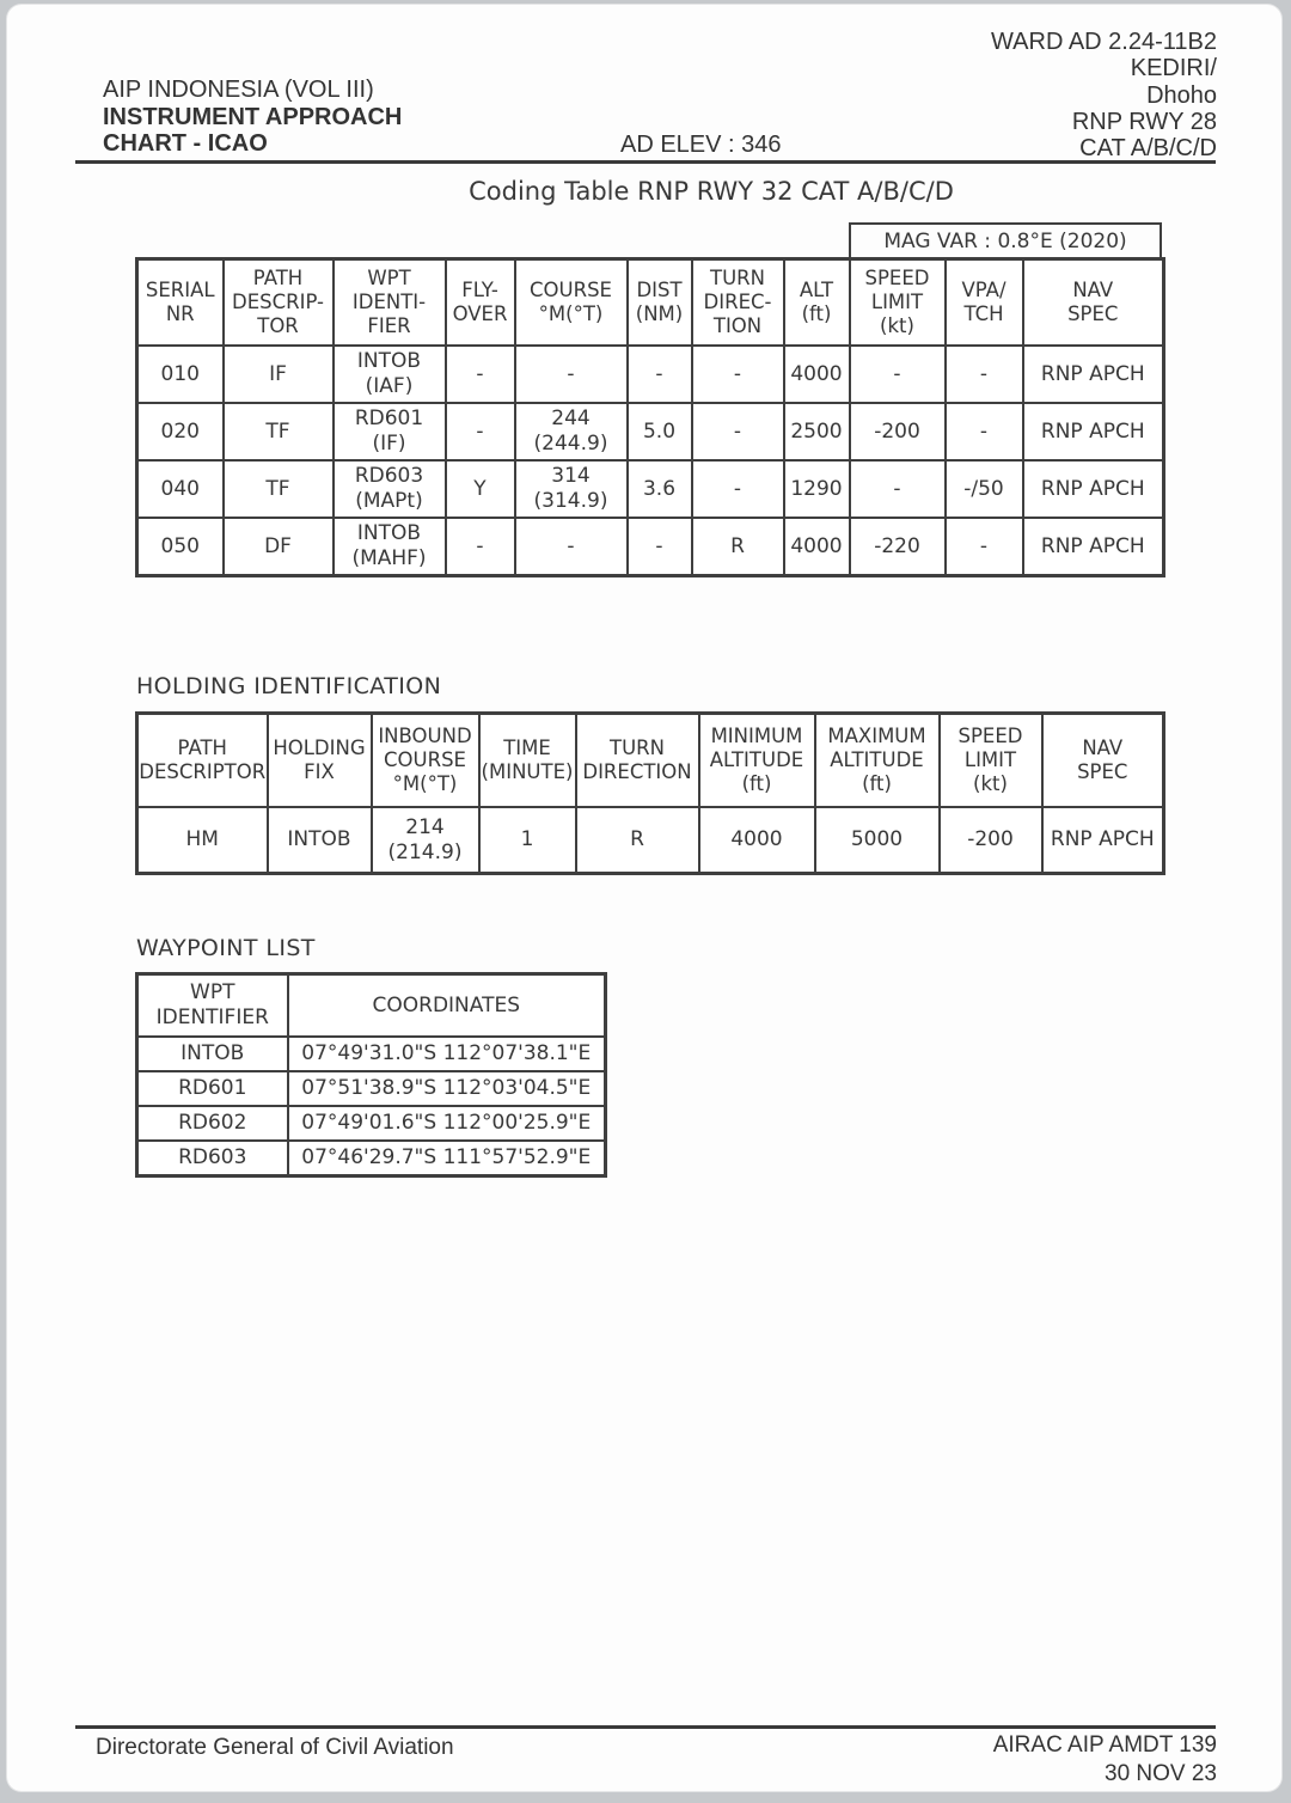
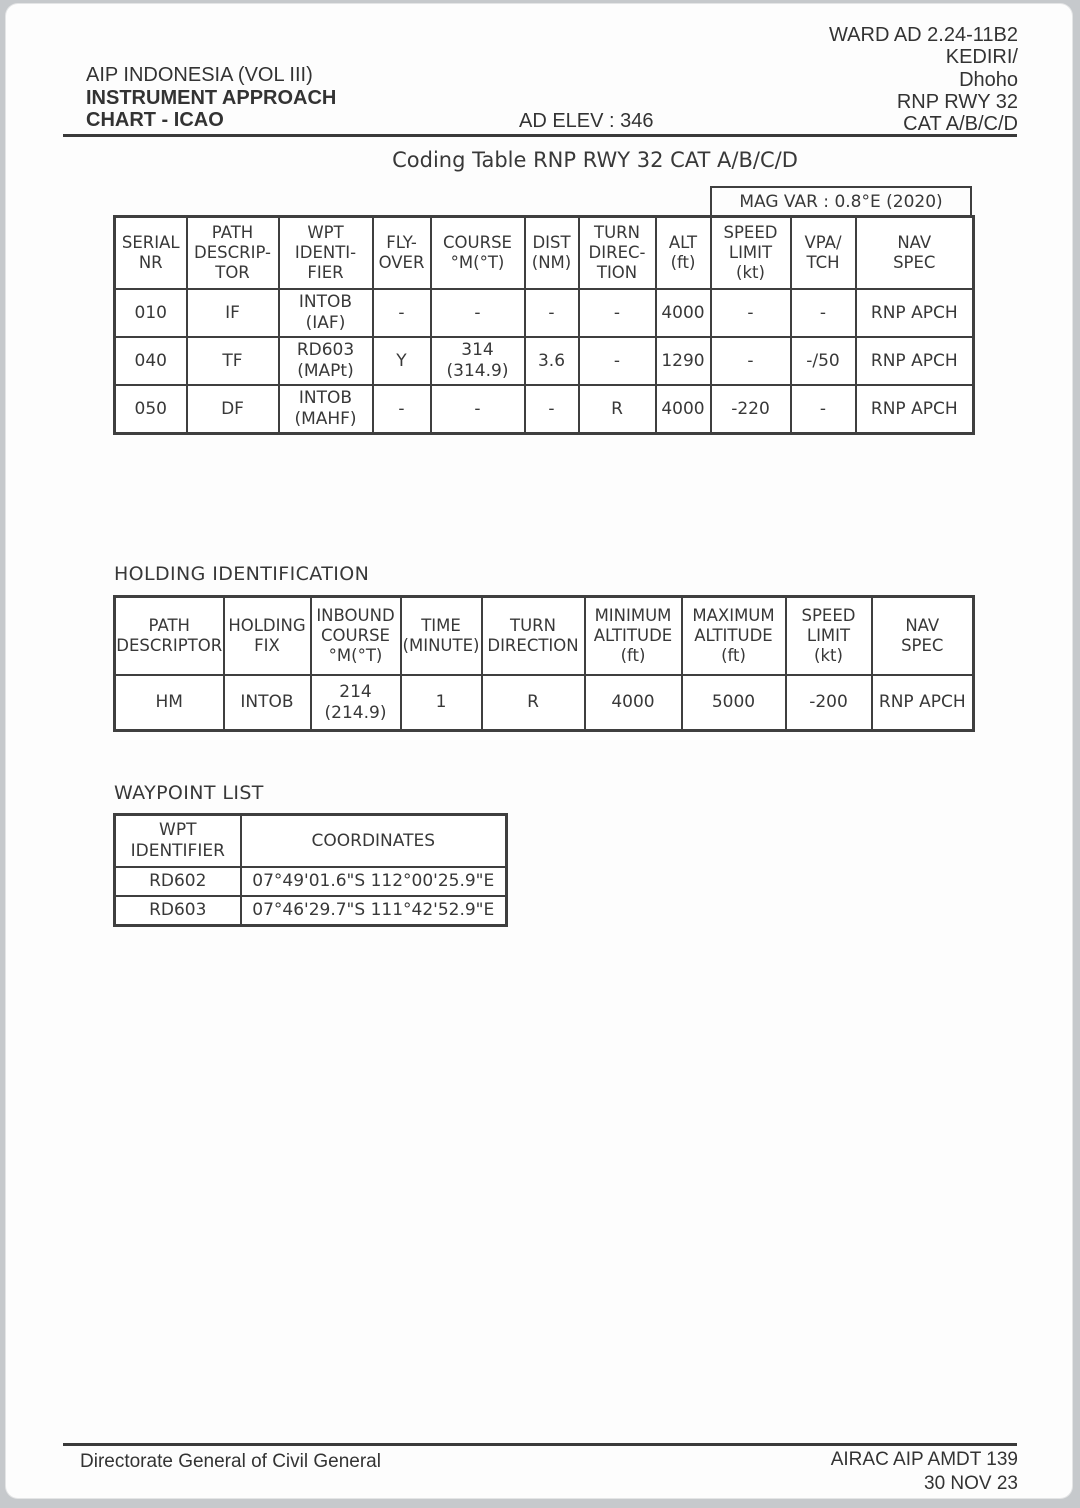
  AIP INDONESIA (VOL III)
  INSTRUMENT APPROACH
  CHART - ICAO
  AD ELEV : 346
  WARD AD 2.24-11B2
  KEDIRI/
  Dhoho
- RNP RWY 28
+ RNP RWY 32
  CAT A/B/C/D
  Coding Table RNP RWY 32 CAT A/B/C/D
  MAG VAR : 0.8°E (2020)
  SERIAL NR	PATH DESCRIP- TOR	WPT IDENTI- FIER	FLY- OVER	COURSE °M(°T)	DIST (NM)	TURN DIREC- TION	ALT (ft)	SPEED LIMIT (kt)	VPA/ TCH	NAV SPEC
  010	IF	INTOB (IAF)	-	-	-	-	4000	-	-	RNP APCH
- 020	TF	RD601 (IF)	-	244 (244.9)	5.0	-	2500	-200	-	RNP APCH
  040	TF	RD603 (MAPt)	Y	314 (314.9)	3.6	-	1290	-	-/50	RNP APCH
  050	DF	INTOB (MAHF)	-	-	-	R	4000	-220	-	RNP APCH
  HOLDING IDENTIFICATION
  PATH DESCRIPTOR	HOLDING FIX	INBOUND COURSE °M(°T)	TIME (MINUTE)	TURN DIRECTION	MINIMUM ALTITUDE (ft)	MAXIMUM ALTITUDE (ft)	SPEED LIMIT (kt)	NAV SPEC
  HM	INTOB	214 (214.9)	1	R	4000	5000	-200	RNP APCH
  WAYPOINT LIST
  WPT IDENTIFIER	COORDINATES
- INTOB	07°49'31.0"S 112°07'38.1"E
- RD601	07°51'38.9"S 112°03'04.5"E
  RD602	07°49'01.6"S 112°00'25.9"E
- RD603	07°46'29.7"S 111°57'52.9"E
+ RD603	07°46'29.7"S 111°42'52.9"E
- Directorate General of Civil Aviation
+ Directorate General of Civil General
  AIRAC AIP AMDT 139
  30 NOV 23
